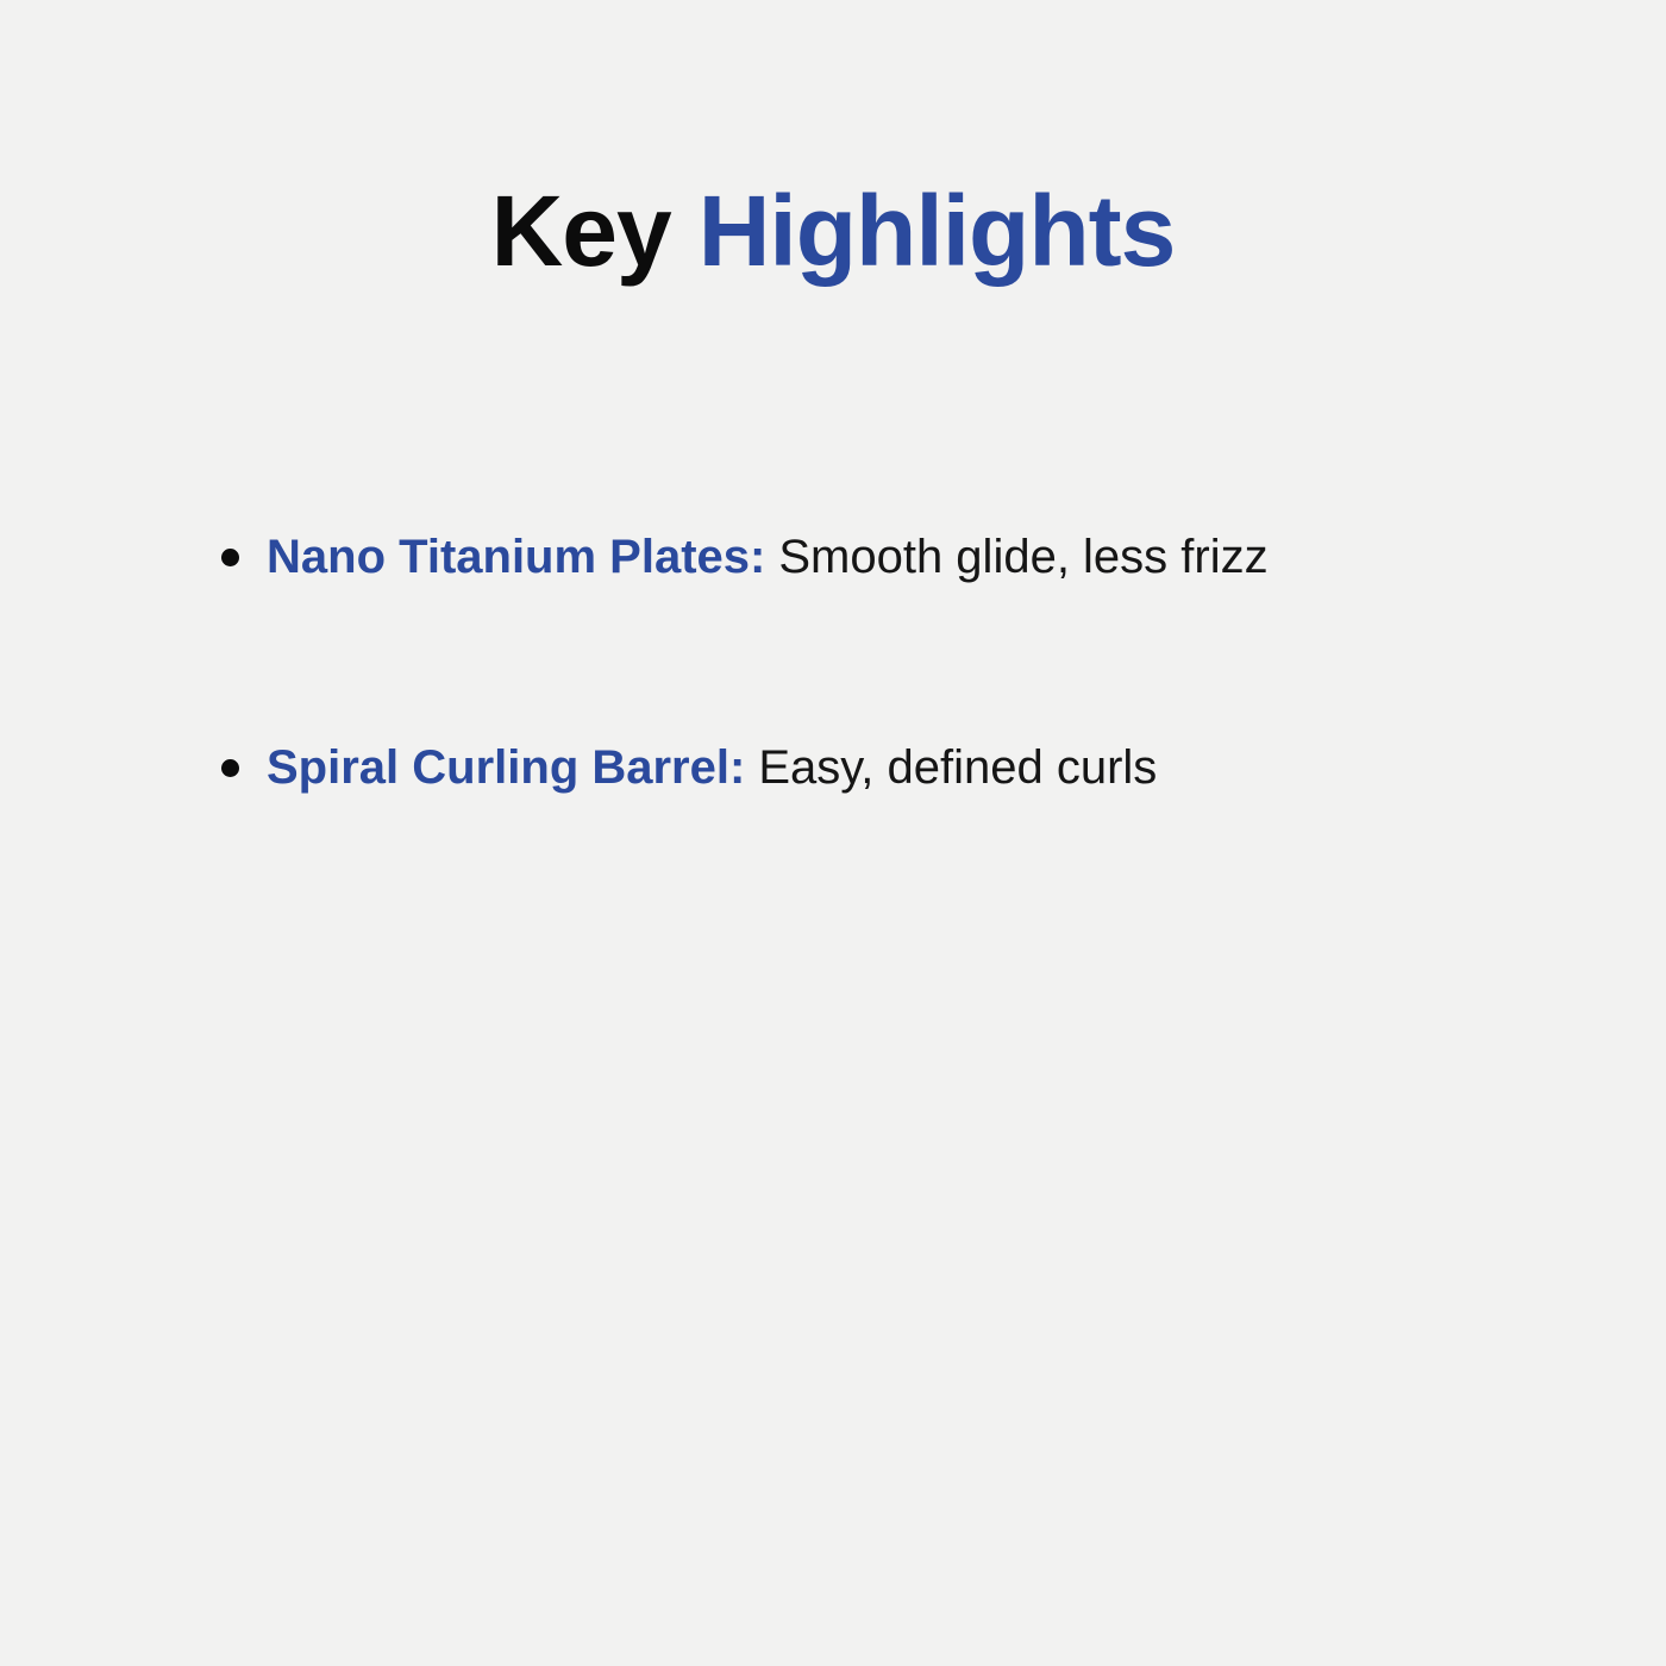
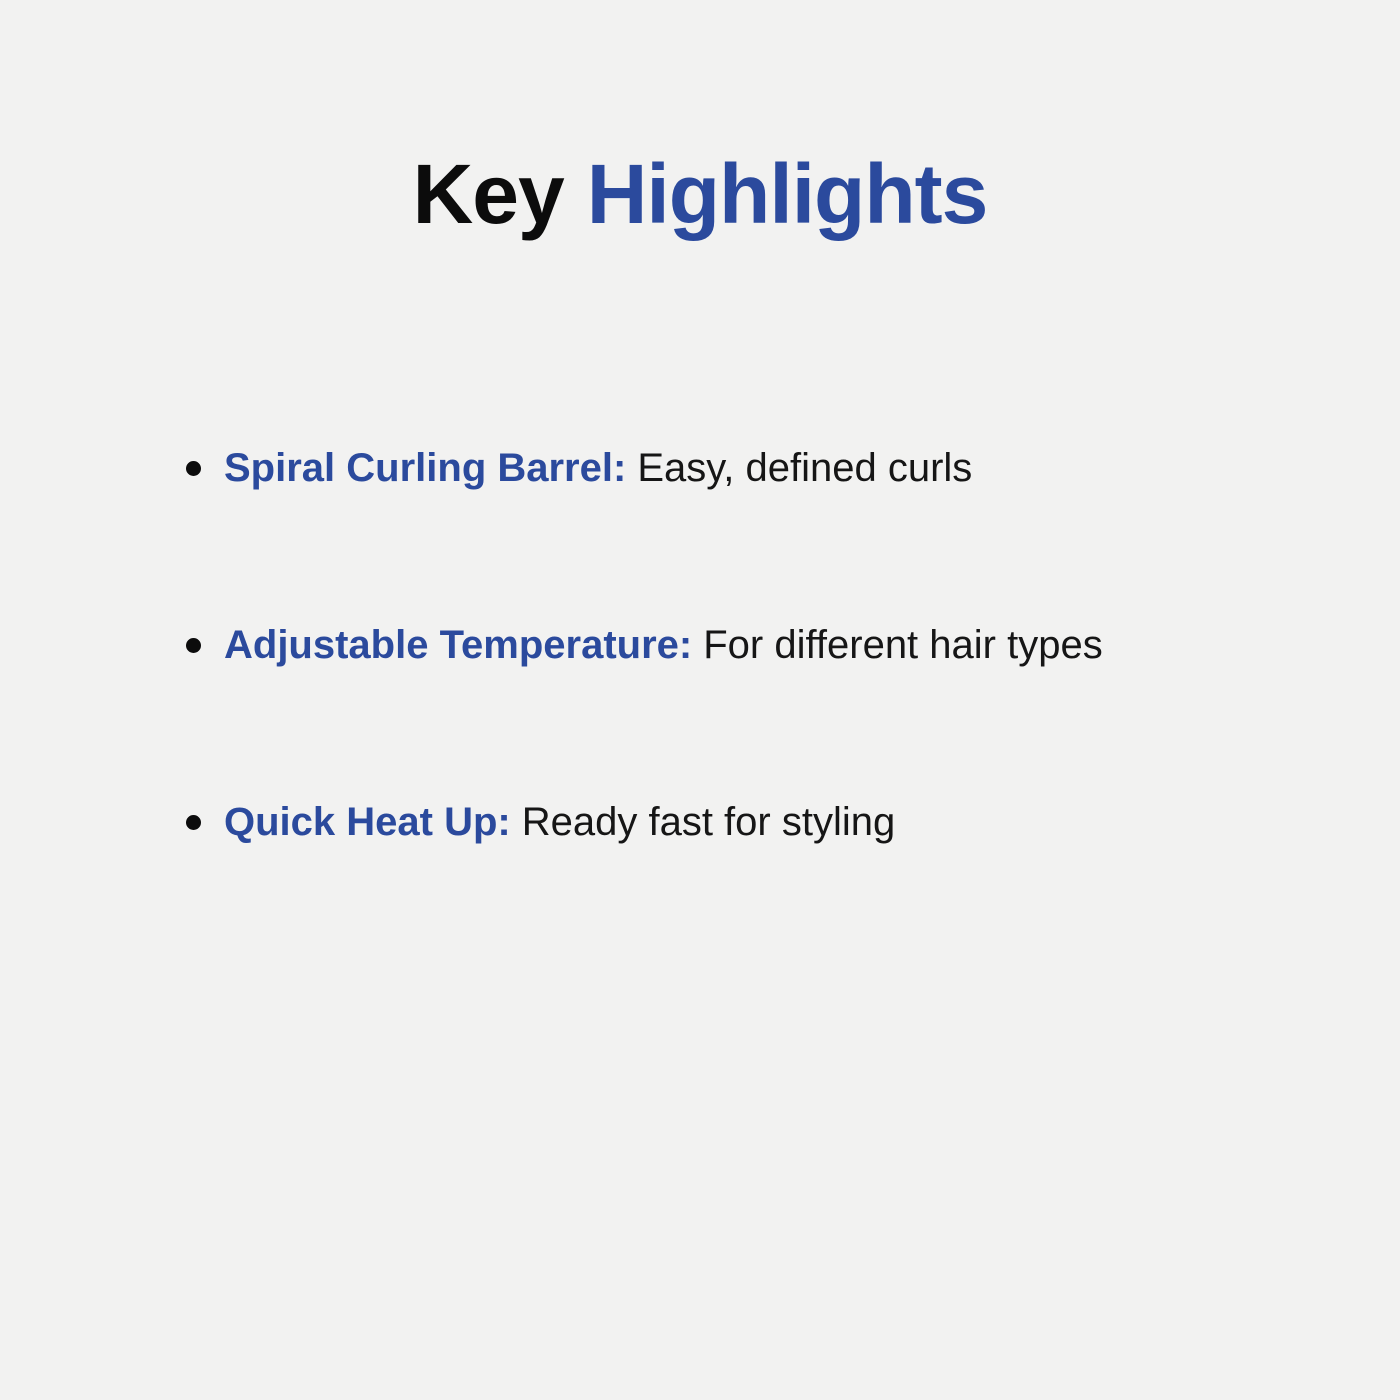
  Key Highlights
- Nano Titanium Plates:
- Smooth glide, less frizz
  Spiral Curling Barrel:
  Easy, defined curls
+ Adjustable Temperature:
+ For different hair types
+ Quick Heat Up:
+ Ready fast for styling
